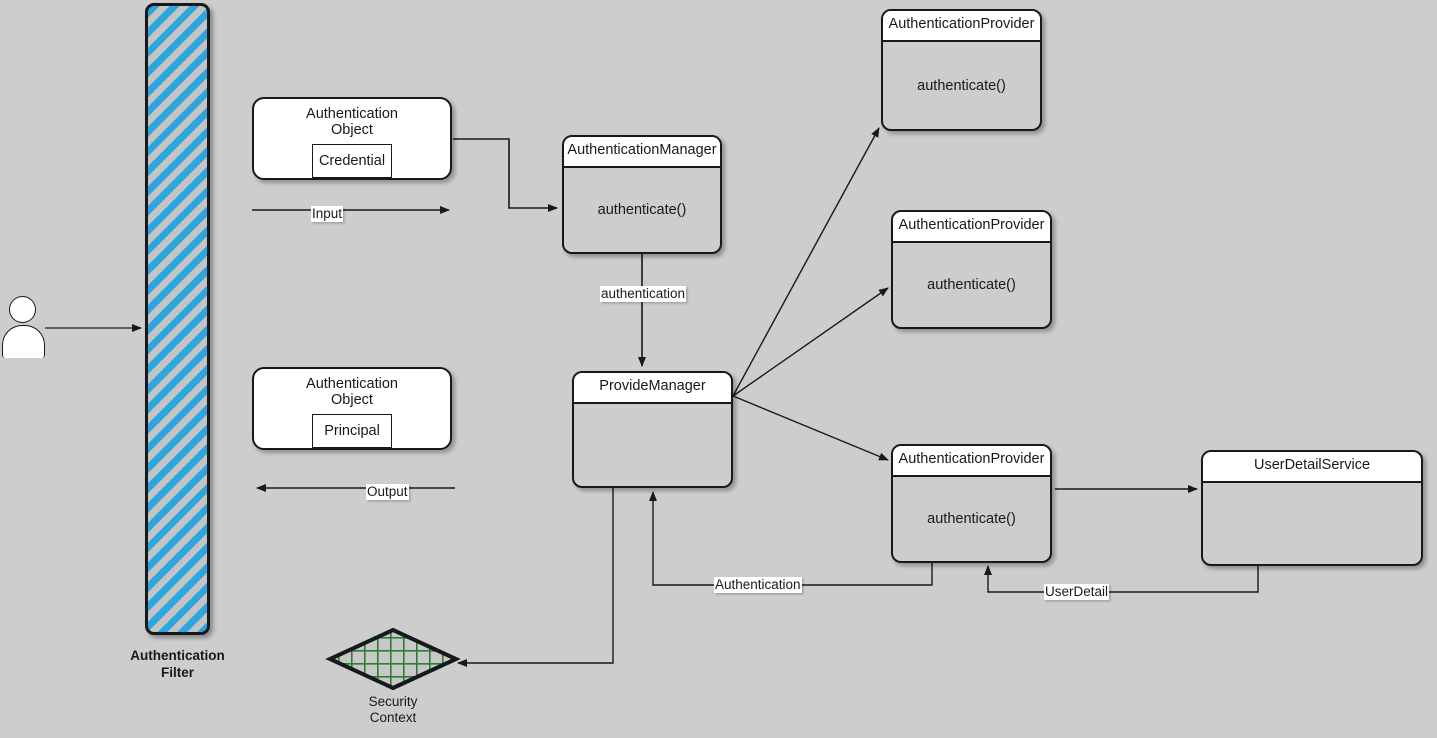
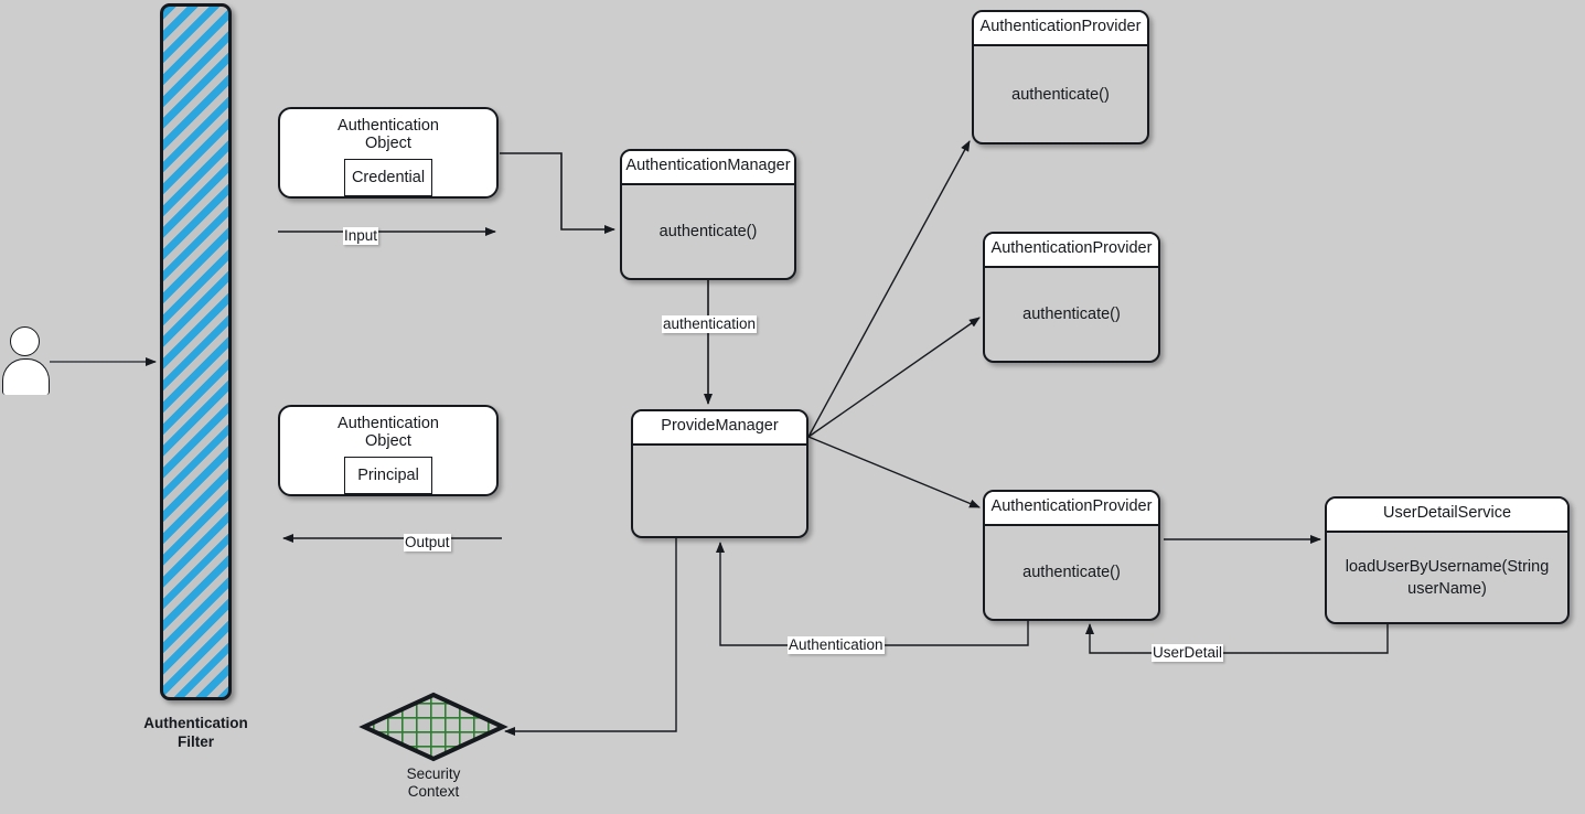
  Authentication
  Filter
  Authentication
  Object
  Credential
  Authentication
  Object
  Principal
  AuthenticationManager
  authenticate()
  ProvideManager
  AuthenticationProvider
  authenticate()
  AuthenticationProvider
  authenticate()
  AuthenticationProvider
  authenticate()
  UserDetailService
+ loadUserByUsername(String userName)
  Security
  Context
  Input
  Output
  authentication
  Authentication
  UserDetail
